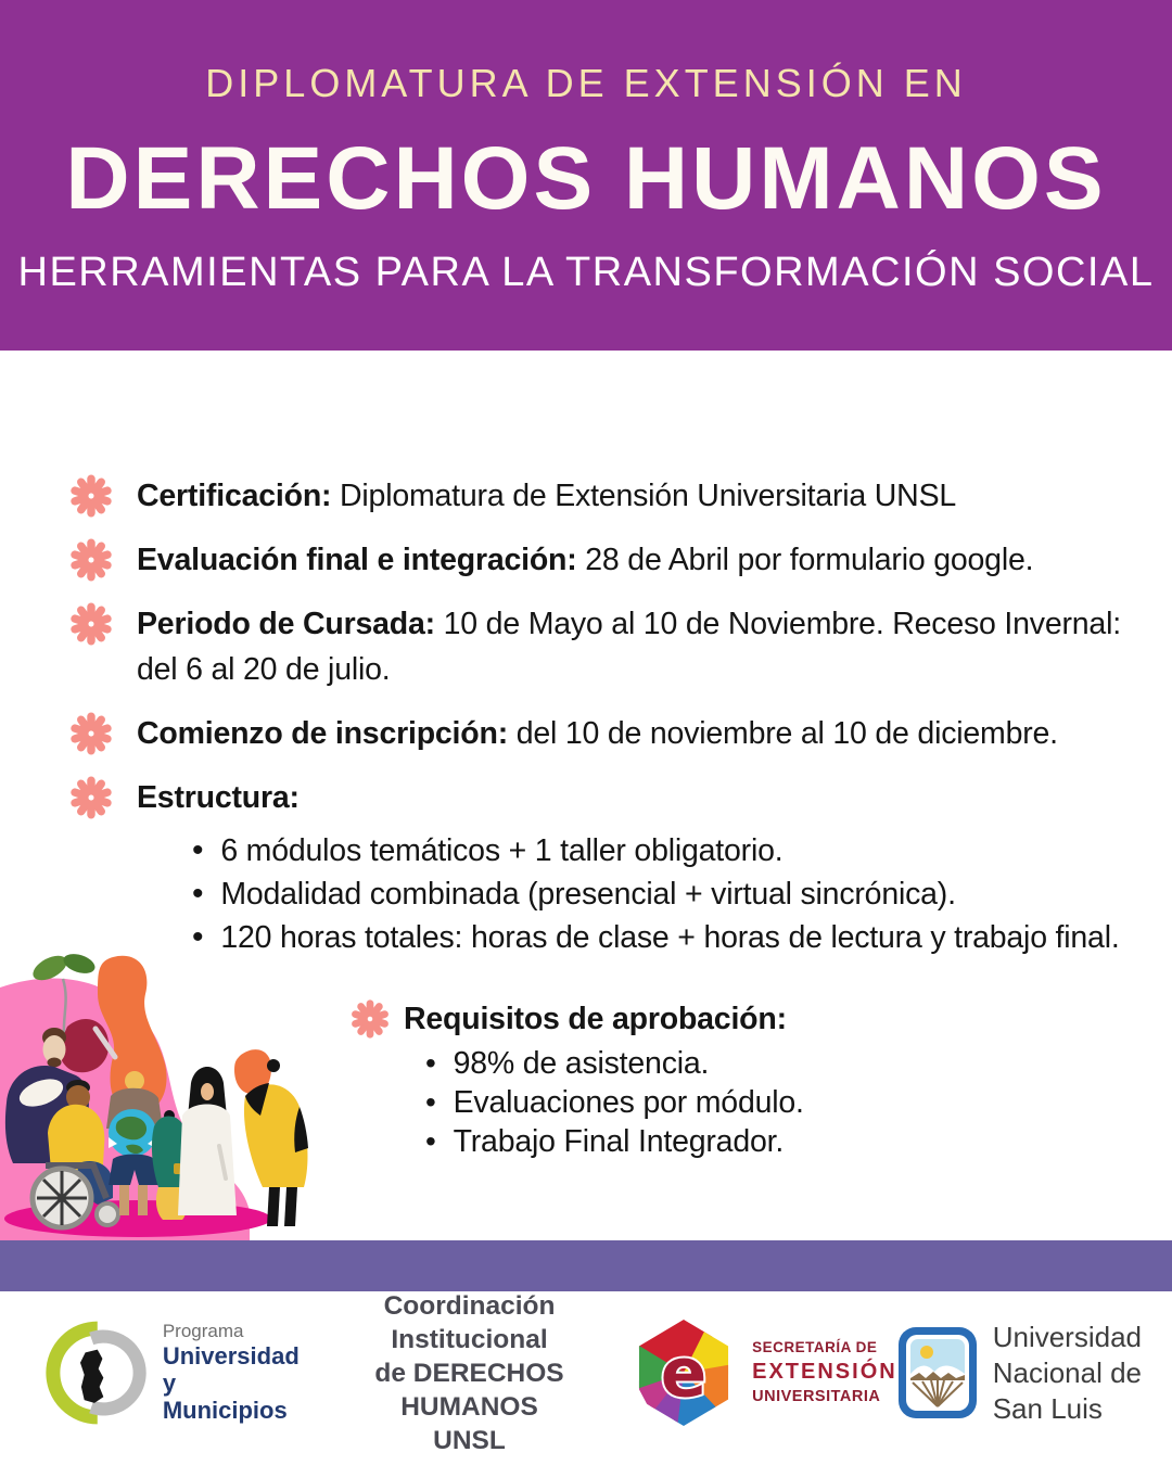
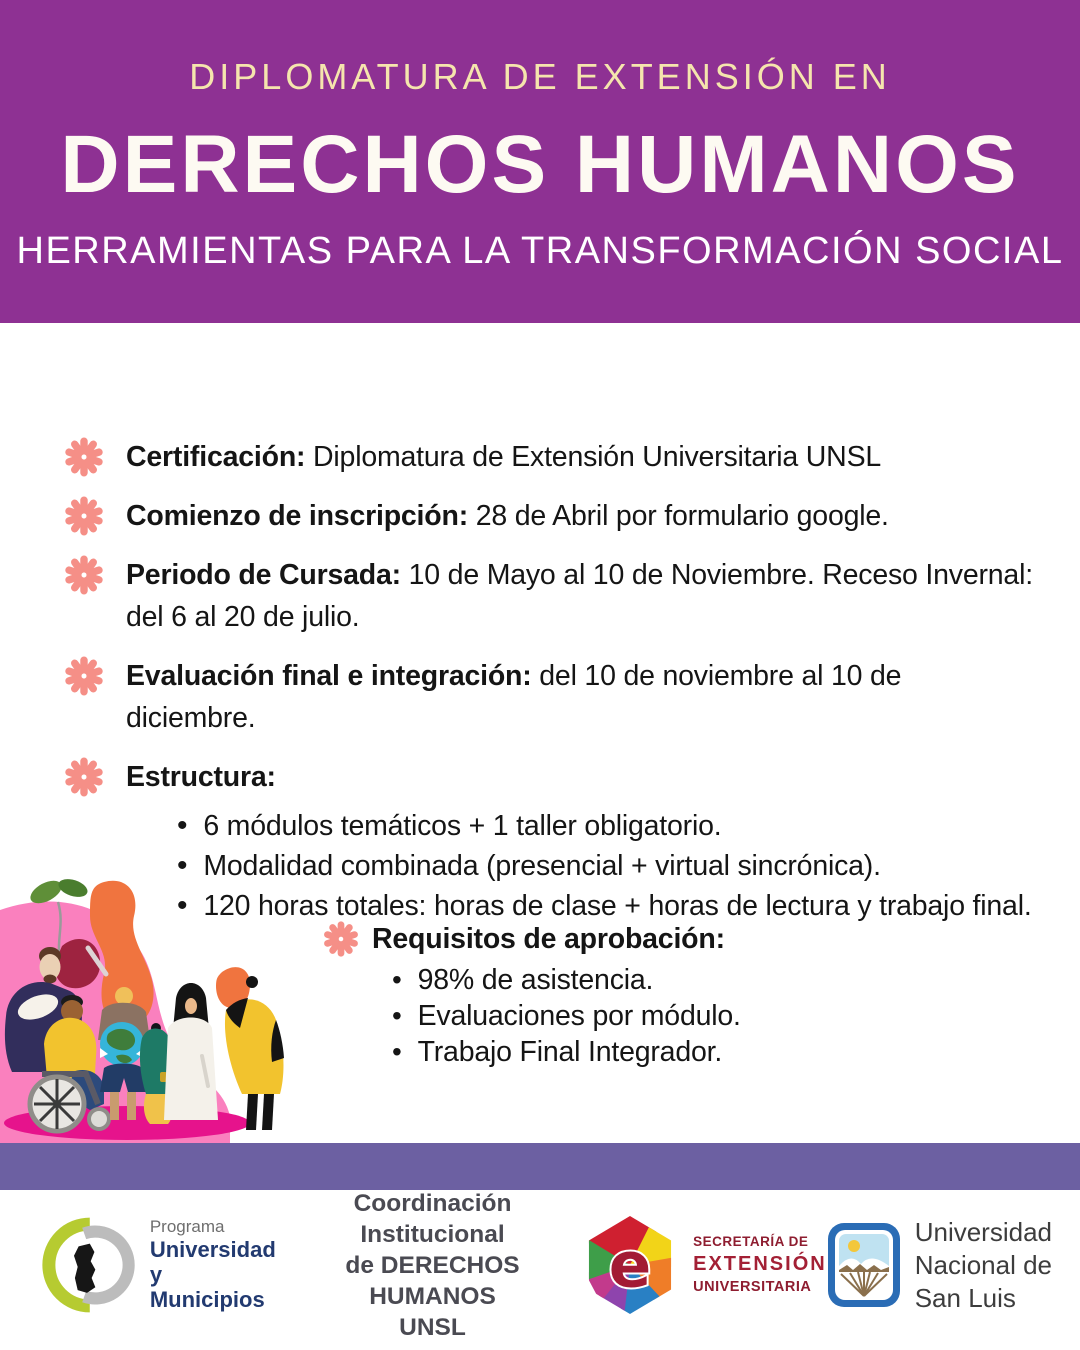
  DIPLOMATURA DE EXTENSIÓN EN
  DERECHOS HUMANOS
  HERRAMIENTAS PARA LA TRANSFORMACIÓN SOCIAL
  Certificación: Diplomatura de Extensión Universitaria UNSL
- Evaluación final e integración: 28 de Abril por formulario google.
+ Comienzo de inscripción: 28 de Abril por formulario google.
  Periodo de Cursada: 10 de Mayo al 10 de Noviembre. Receso Invernal:
  del 6 al 20 de julio.
- Comienzo de inscripción: del 10 de noviembre al 10 de diciembre.
+ Evaluación final e integración: del 10 de noviembre al 10 de diciembre.
  Estructura:
  6 módulos temáticos + 1 taller obligatorio.
  Modalidad combinada (presencial + virtual sincrónica).
  120 horas totales: horas de clase + horas de lectura y trabajo final.
  Requisitos de aprobación:
  98% de asistencia.
  Evaluaciones por módulo.
  Trabajo Final Integrador.
  Programa
  Universidad y
  Municipios
  Coordinación Institucional
  de DERECHOS HUMANOS
  UNSL
  e
  SECRETARÍA DE
  EXTENSIÓN
  UNIVERSITARIA
  Universidad
  Nacional de
  San Luis
